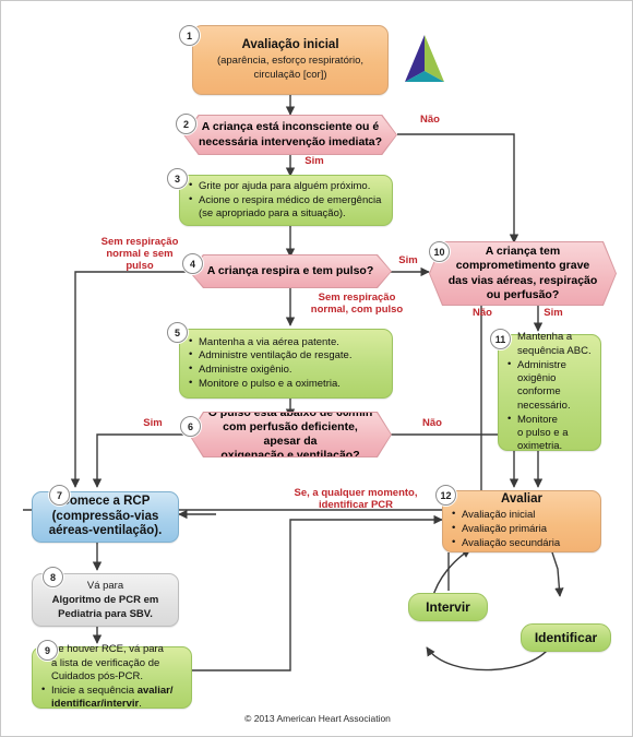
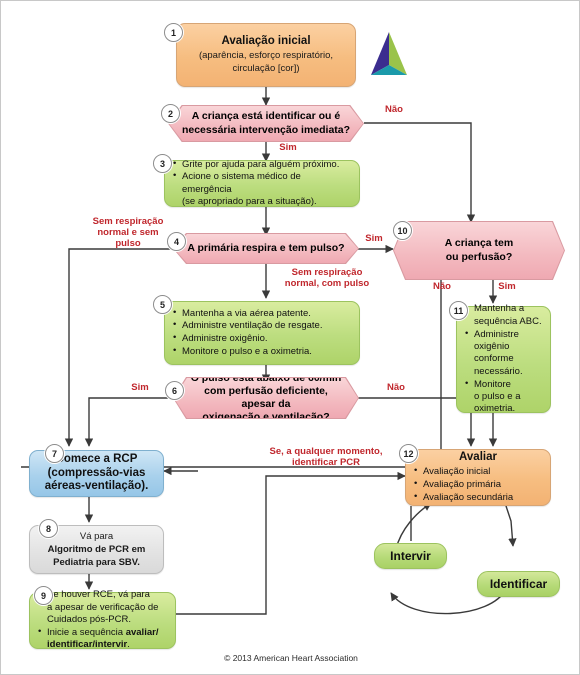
  Avaliação inicial
  (aparência, esforço respiratório,
  circulação [cor])
  1
- A criança está inconsciente ou é
+ A criança está identificar ou é
  necessária intervenção imediata?
  2
  Não
  Sim
  Grite por ajuda para alguém próximo.
- Acione o respira médico de emergência
+ Acione o sistema médico de emergência
  (se apropriado para a situação).
  3
- A criança respira e tem pulso?
+ A primária respira e tem pulso?
  4
  Sem respiração
  normal e sem
  pulso
  Sim
  Sem respiração
  normal, com pulso
  Mantenha a via aérea patente.
  Administre ventilação de resgate.
  Administre oxigênio.
  Monitore o pulso e a oximetria.
  5
  com perfusão deficiente, apesar da
  oxigenação e ventilação?
  6
  Sim
  Não
  omece a RCP
  (compressão-vias
  aéreas-ventilação).
  7
  Vá para
  Algoritmo de PCR em
  Pediatria para SBV.
  8
  e houver RCE, vá para
- a lista de verificação de
+ a apesar de verificação de
  Cuidados pós-PCR.
  Inicie a sequência avaliar/
  identificar/intervir.
  9
  A criança tem
- comprometimento grave
- das vias aéreas, respiração
  ou perfusão?
  10
  Não
  Sim
  Mantenha a
  sequência ABC.
  Administre
  oxigênio
  conforme
  necessário.
  Monitore
  o pulso e a
  oximetria.
  11
  Avaliar
  Avaliação inicial
  Avaliação primária
  Avaliação secundária
  12
  Se, a qualquer momento,
  identificar PCR
  Intervir
  Identificar
  © 2013 American Heart Association
